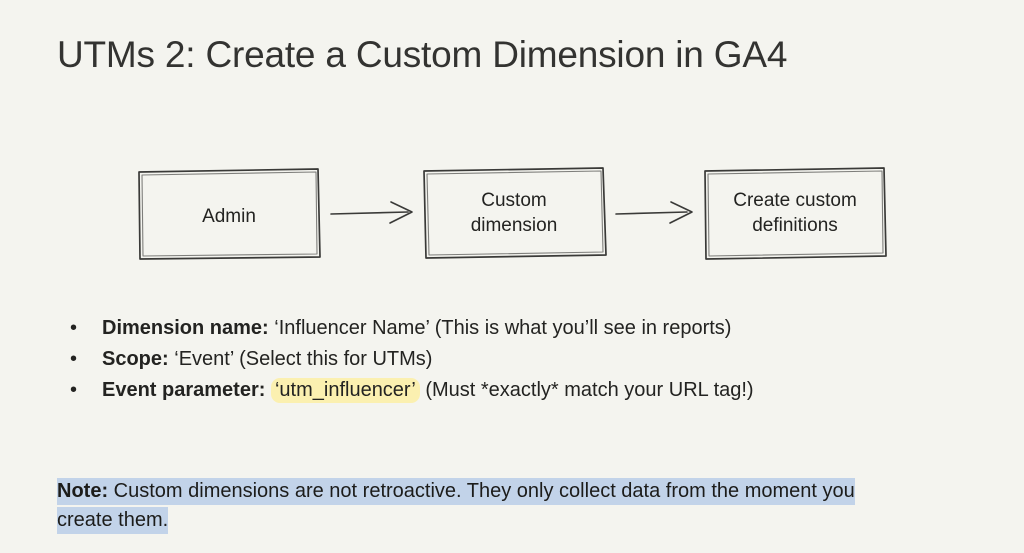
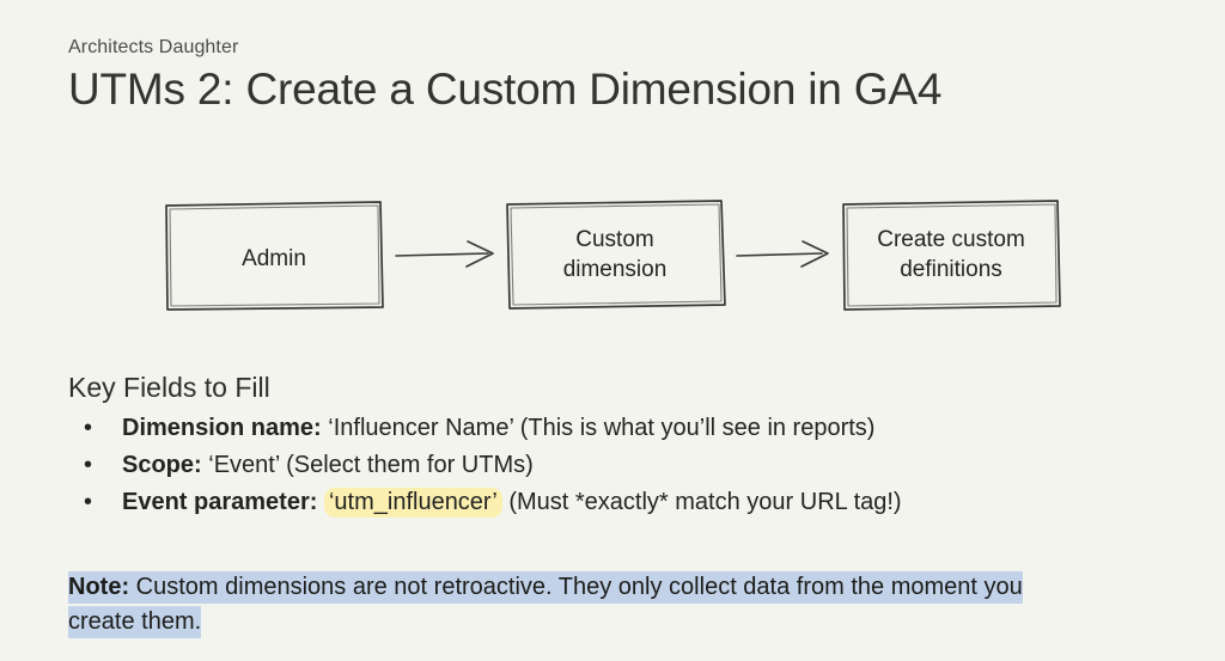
+ Architects Daughter
  UTMs 2: Create a Custom Dimension in GA4
  Admin
  Custom
  dimension
  Create custom
  definitions
+ Key Fields to Fill
  •
  Dimension name: ‘Influencer Name’ (This is what you’ll see in reports)
  •
- Scope: ‘Event’ (Select this for UTMs)
+ Scope: ‘Event’ (Select them for UTMs)
  •
  Event parameter: ‘utm_influencer’ (Must *exactly* match your URL tag!)
  Note: Custom dimensions are not retroactive. They only collect data from the moment you create them.
